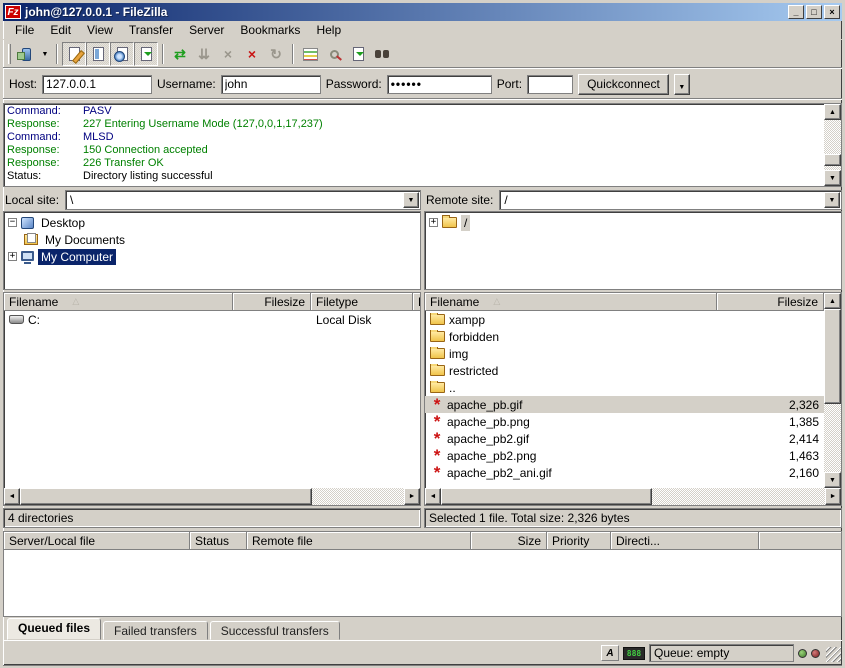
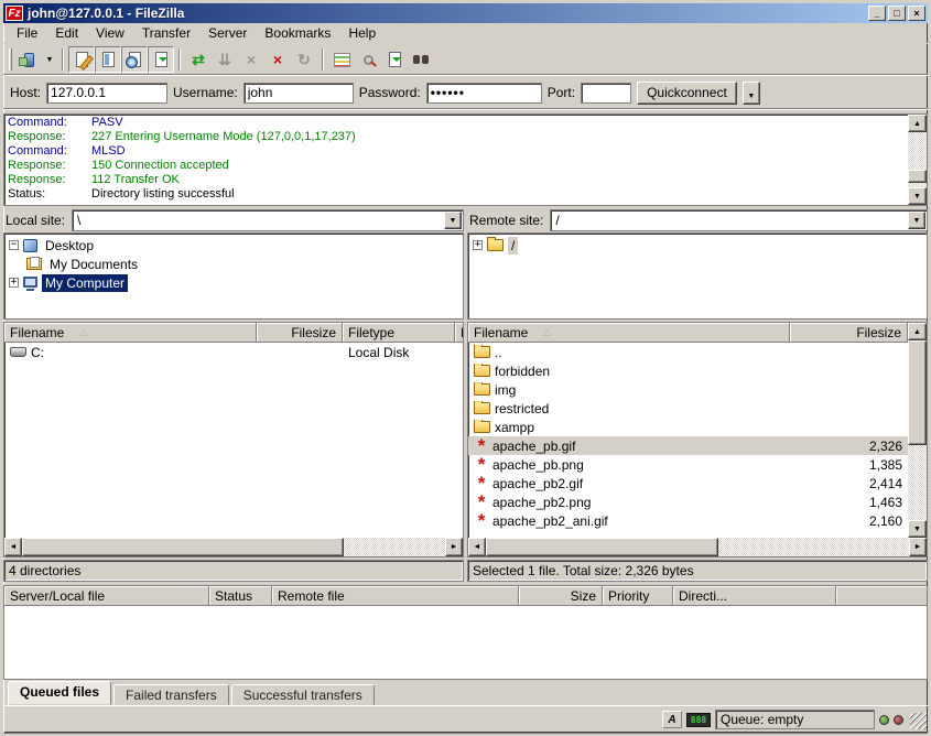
  Fz
  john@127.0.0.1 - FileZilla
  _
  □
  ×
  File
  Edit
  View
  Transfer
  Server
  Bookmarks
  Help
  ⇄
  ⇊
  ×
  ×
  ↻
  Host:
  127.0.0.1
  Username:
  john
  Password:
  ••••••
  Port:
  Quickconnect
  Command:
  PASV
  Response:
  227 Entering Username Mode (127,0,0,1,17,237)
  Command:
  MLSD
  Response:
  150 Connection accepted
  Response:
- 226 Transfer OK
+ 112 Transfer OK
  Status:
  Directory listing successful
  Local site:
  \
  −
  Desktop
  My Documents
  +
  My Computer
  Filename
  Filesize
  Filetype
  C:
  Local Disk
  4 directories
  Remote site:
  /
  +
  /
  Filename
  Filesize
- xampp
+ ..
  forbidden
  img
  restricted
- ..
+ xampp
  *
  apache_pb.gif
  2,326
  *
  apache_pb.png
  1,385
  *
  apache_pb2.gif
  2,414
  *
  apache_pb2.png
  1,463
  *
  apache_pb2_ani.gif
  2,160
  Selected 1 file. Total size: 2,326 bytes
  Server/Local file
  Status
  Remote file
  Size
  Priority
  Directi...
  Queued files
  Failed transfers
  Successful transfers
  A
  888
  Queue: empty
